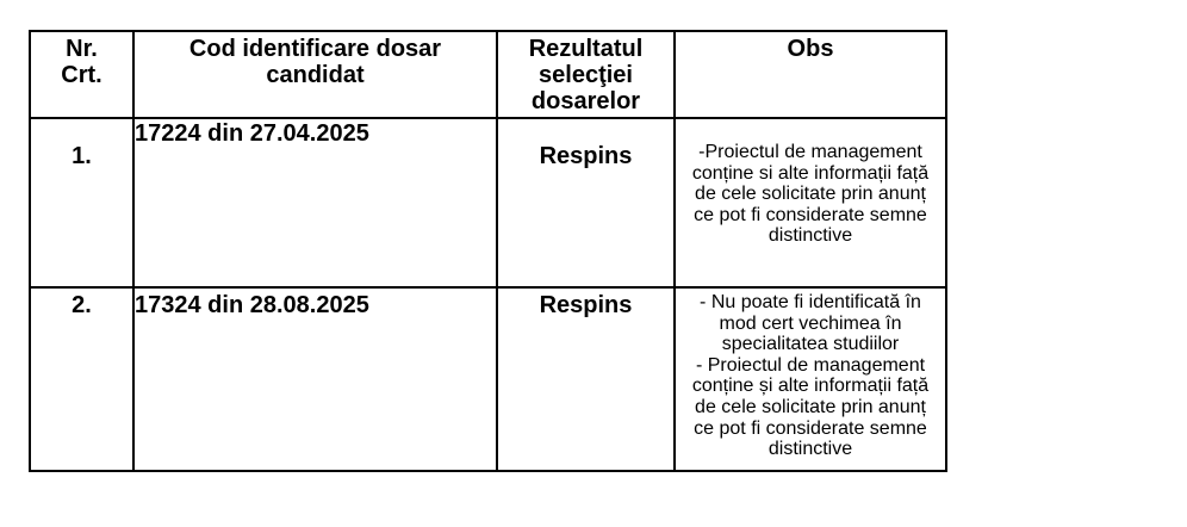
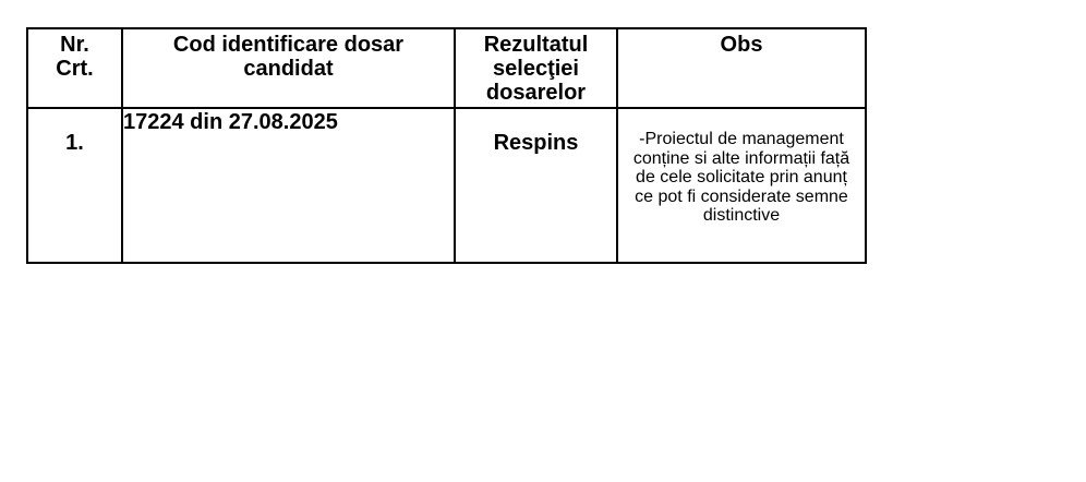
  Nr. Crt.	Cod identificare dosar candidat	Rezultatul selecţiei dosarelor	Obs
- 1.	17224 din 27.04.2025	Respins	-Proiectul de management conține si alte informații față de cele solicitate prin anunț ce pot fi considerate semne distinctive
+ 1.	17224 din 27.08.2025	Respins	-Proiectul de management conține si alte informații față de cele solicitate prin anunț ce pot fi considerate semne distinctive
- 2.	17324 din 28.08.2025	Respins	- Nu poate fi identificată în mod cert vechimea în specialitatea studiilor - Proiectul de management conține și alte informații față de cele solicitate prin anunț ce pot fi considerate semne distinctive
